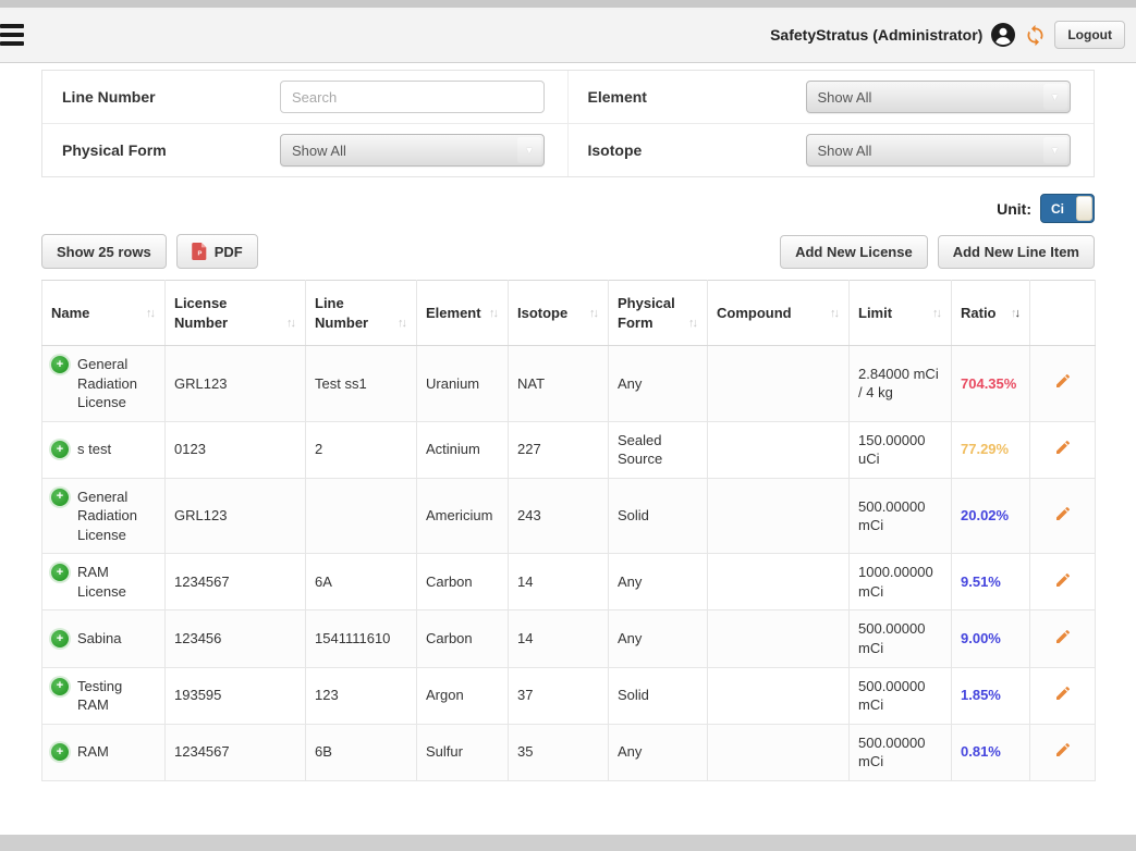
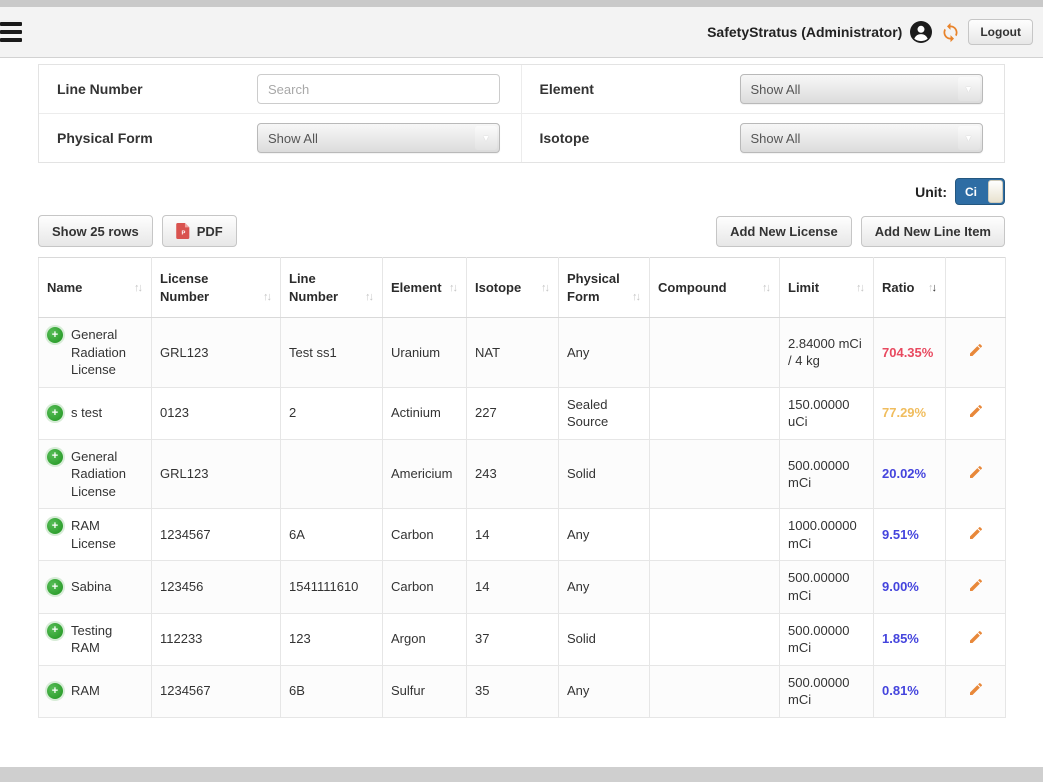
  SafetyStratus (Administrator)
  Logout
  Line Number
  Search
  Element
  Show All
  ▼
  Physical Form
  Show All
  ▼
  Isotope
  Show All
  ▼
  Unit:
  Ci
  Show 25 rows
  PDF
  Add New License
  Add New Line Item
  Name ↑↓	License Number ↑↓	Line Number ↑↓	Element ↑↓	Isotope ↑↓	Physical Form ↑↓	Compound ↑↓	Limit ↑↓	Ratio ↑↓
  + General Radiation License	GRL123	Test ss1	Uranium	NAT	Any		2.84000 mCi / 4 kg	704.35%
  + s test	0123	2	Actinium	227	Sealed Source		150.00000 uCi	77.29%
  + General Radiation License	GRL123		Americium	243	Solid		500.00000 mCi	20.02%
  + RAM License	1234567	6A	Carbon	14	Any		1000.00000 mCi	9.51%
  + Sabina	123456	1541111610	Carbon	14	Any		500.00000 mCi	9.00%
- + Testing RAM	193595	123	Argon	37	Solid		500.00000 mCi	1.85%
+ + Testing RAM	112233	123	Argon	37	Solid		500.00000 mCi	1.85%
  + RAM	1234567	6B	Sulfur	35	Any		500.00000 mCi	0.81%
